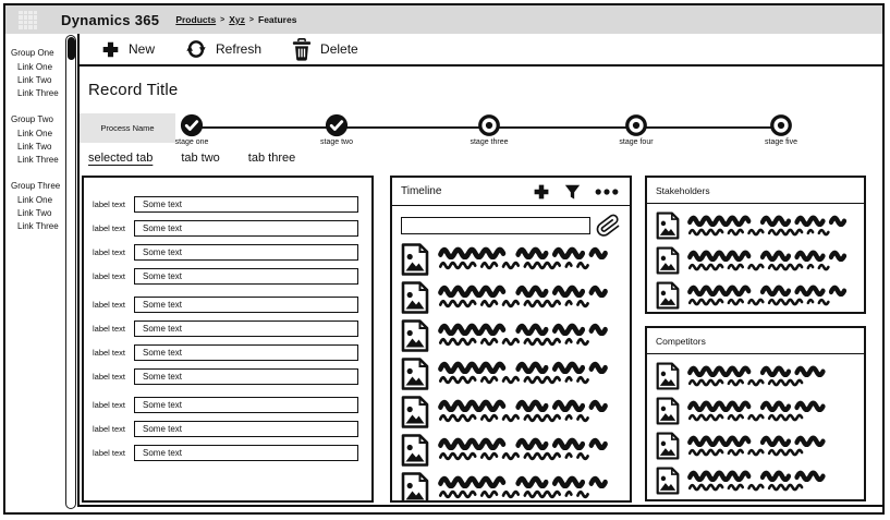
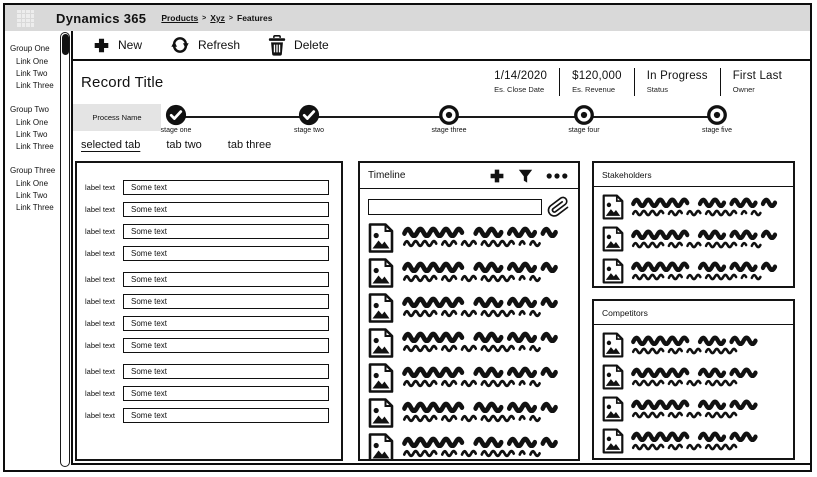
  Dynamics 365
  Products
  Xyz
  Features
  Group One
  Link One
  Link Two
  Link Three
  Group Two
  Link One
  Link Two
  Link Three
  Group Three
  Link One
  Link Two
  Link Three
  New
  Refresh
  Delete
  Record Title
+ 1/14/2020
+ Es. Close Date
+ $120,000
+ Es. Revenue
+ In Progress
+ Status
+ First Last
+ Owner
  Process Name
  selected tab
  tab two
  tab three
  label text
  Some text
  label text
  Some text
  label text
  Some text
  label text
  Some text
  label text
  Some text
  label text
  Some text
  label text
  Some text
  label text
  Some text
  label text
  Some text
  label text
  Some text
  label text
  Some text
  Timeline
  Stakeholders
  Competitors
